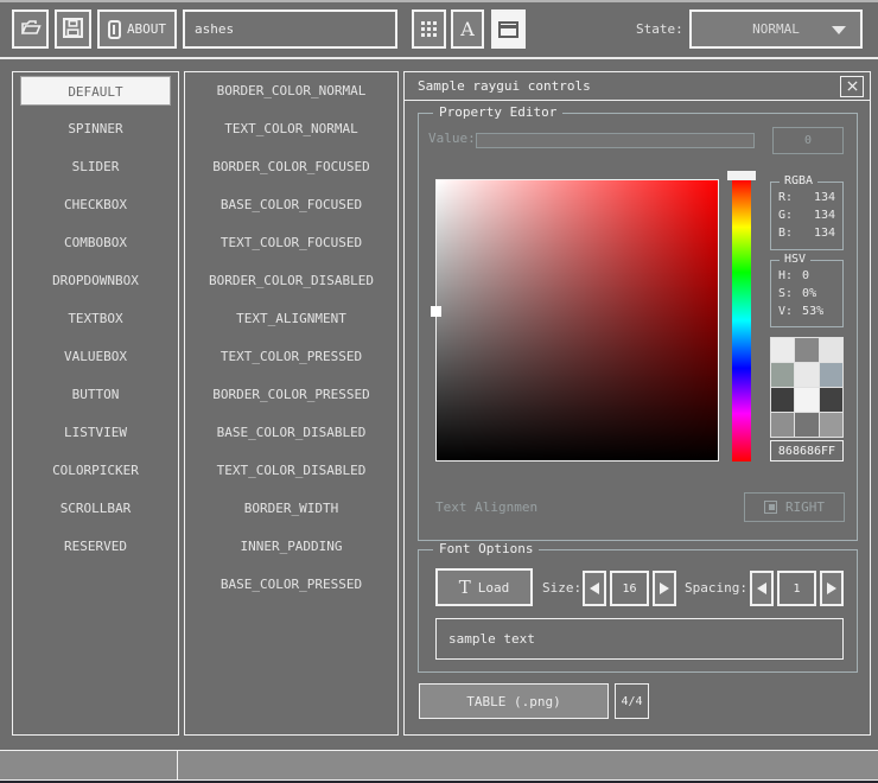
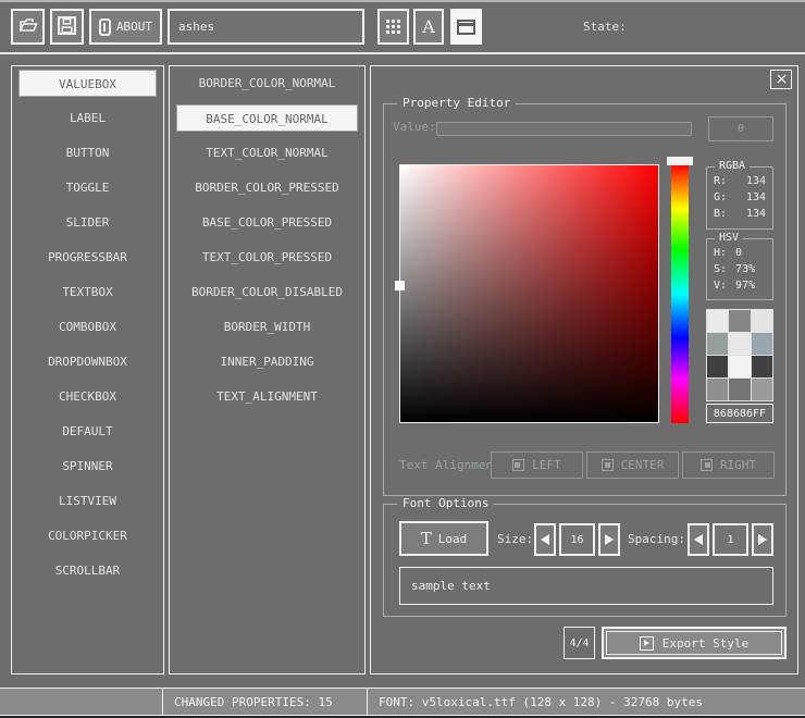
  ABOUT
  ashes
  A
  State:
- NORMAL
- DEFAULT
+ VALUEBOX
+ LABEL
- SPINNER
+ BUTTON
+ TOGGLE
  SLIDER
+ PROGRESSBAR
- CHECKBOX
+ TEXTBOX
  COMBOBOX
  DROPDOWNBOX
- TEXTBOX
+ CHECKBOX
- VALUEBOX
+ DEFAULT
- BUTTON
+ SPINNER
  LISTVIEW
  COLORPICKER
  SCROLLBAR
- RESERVED
  BORDER_COLOR_NORMAL
+ BASE_COLOR_NORMAL
  TEXT_COLOR_NORMAL
- BORDER_COLOR_FOCUSED
- BASE_COLOR_FOCUSED
- TEXT_COLOR_FOCUSED
- BORDER_COLOR_DISABLED
+ BORDER_COLOR_PRESSED
- TEXT_ALIGNMENT
+ BASE_COLOR_PRESSED
  TEXT_COLOR_PRESSED
- BORDER_COLOR_PRESSED
+ BORDER_COLOR_DISABLED
- BASE_COLOR_DISABLED
- TEXT_COLOR_DISABLED
  BORDER_WIDTH
  INNER_PADDING
- BASE_COLOR_PRESSED
+ TEXT_ALIGNMENT
- Sample raygui controls
  Property Editor
  Value:
  0
  RGBA
  R:
  134
  G:
  134
  B:
  134
  HSV
  H:
  0
  S:
- 0%
+ 73%
  V:
- 53%
+ 97%
  868686FF
  Text Alignmen
+ LEFT
+ CENTER
  RIGHT
  Font Options
  T
  Load
  Size:
  16
  Spacing:
  1
  sample text
- TABLE (.png)
  4/4
+ Export Style
+ CHANGED PROPERTIES: 15
+ FONT: v5loxical.ttf (128 x 128) - 32768 bytes
